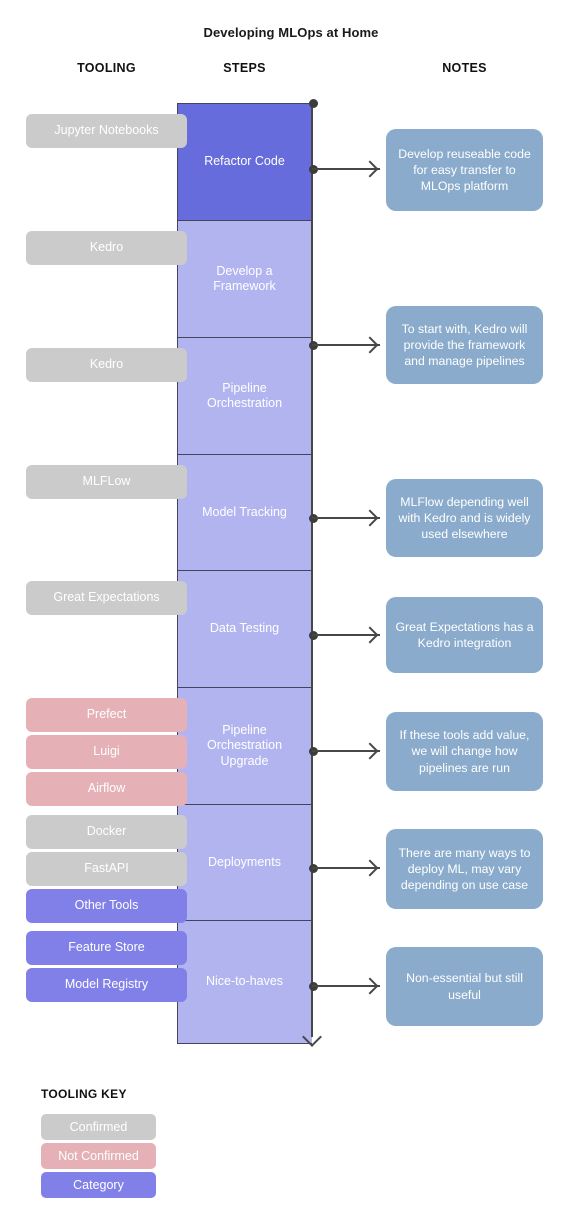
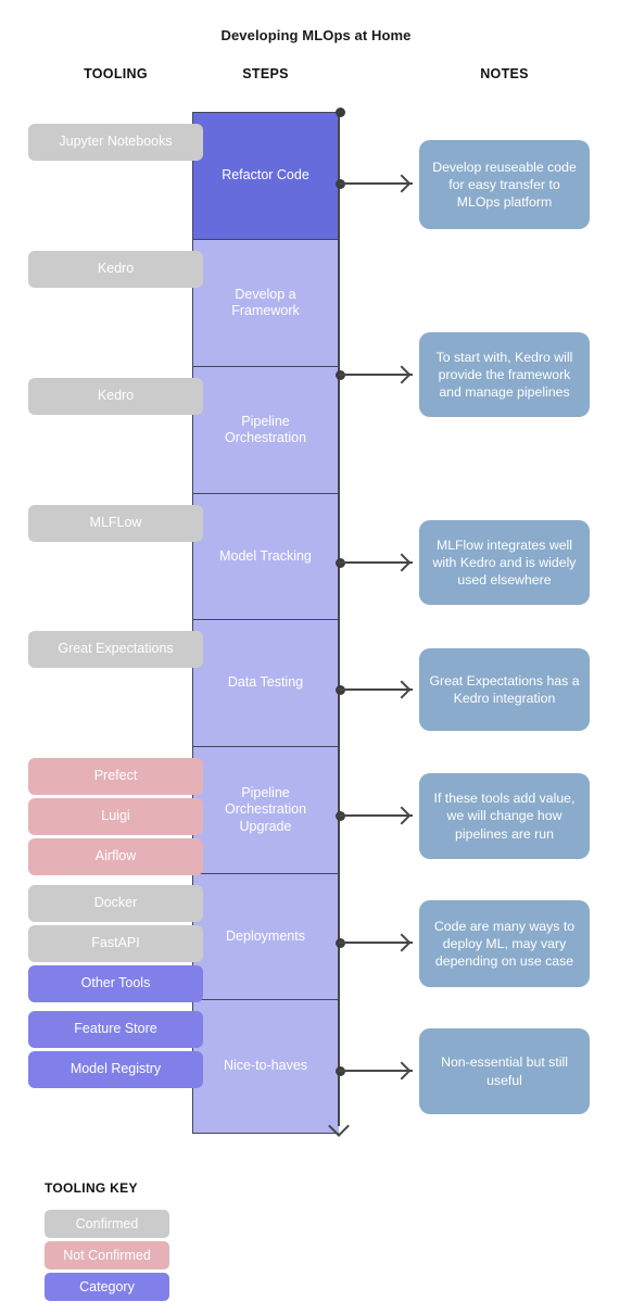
  Developing MLOps at Home
  TOOLING
  STEPS
  NOTES
  Refactor Code
  Develop a Framework
  Pipeline Orchestration
  Model Tracking
  Data Testing
  Pipeline Orchestration Upgrade
  Deployments
  Nice-to-haves
  Jupyter Notebooks
  Kedro
  Kedro
  MLFLow
  Great Expectations
  Prefect
  Luigi
  Airflow
  Docker
  FastAPI
  Other Tools
  Feature Store
  Model Registry
  Develop reuseable code for easy transfer to MLOps platform
  To start with, Kedro will provide the framework and manage pipelines
- MLFlow depending well with Kedro and is widely used elsewhere
+ MLFlow integrates well with Kedro and is widely used elsewhere
  Great Expectations has a Kedro integration
  If these tools add value, we will change how pipelines are run
- There are many ways to deploy ML, may vary depending on use case
+ Code are many ways to deploy ML, may vary depending on use case
  Non-essential but still useful
  TOOLING KEY
  Confirmed
  Not Confirmed
  Category
